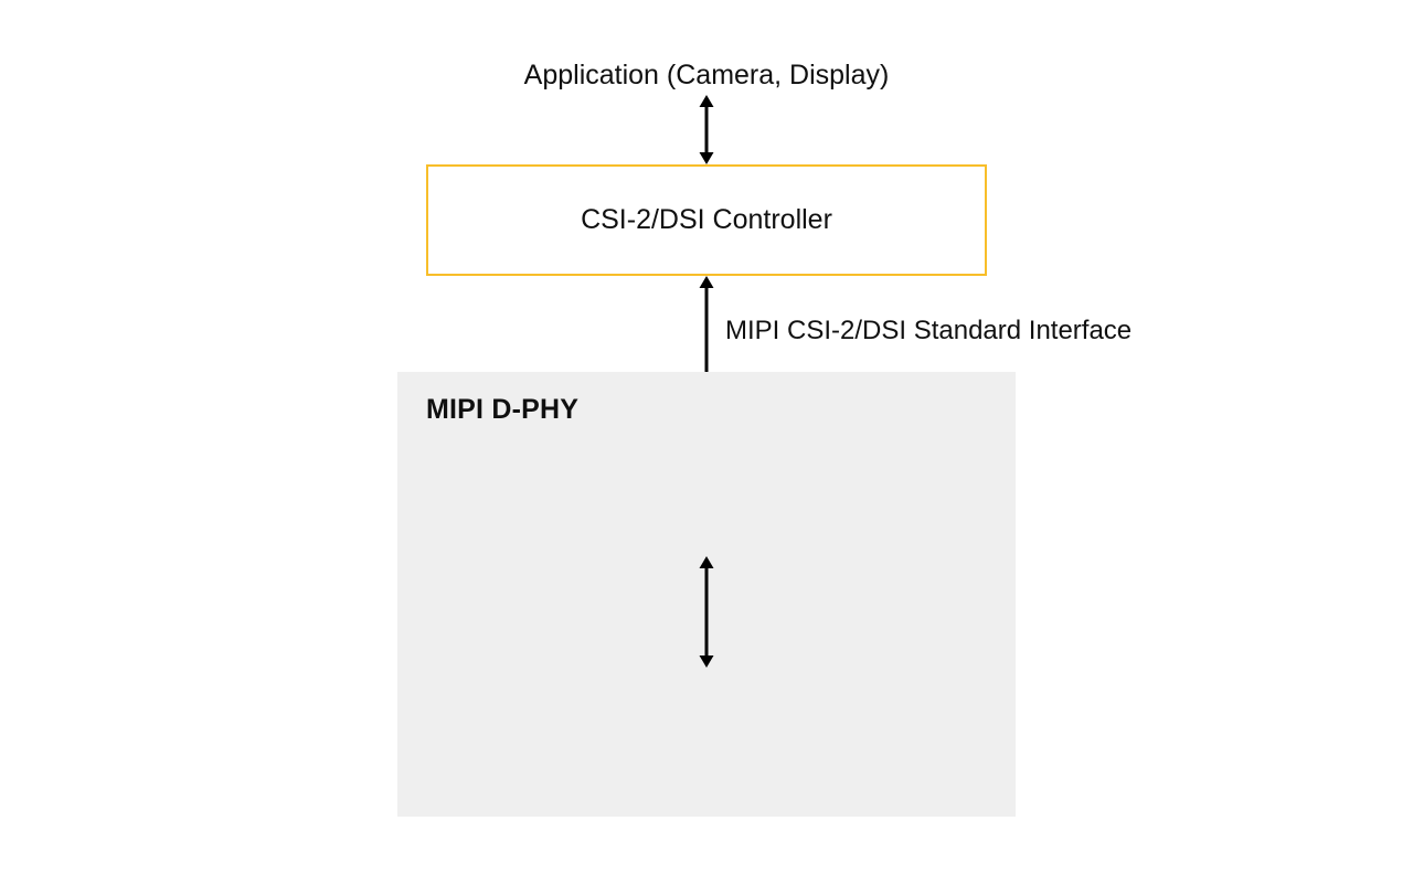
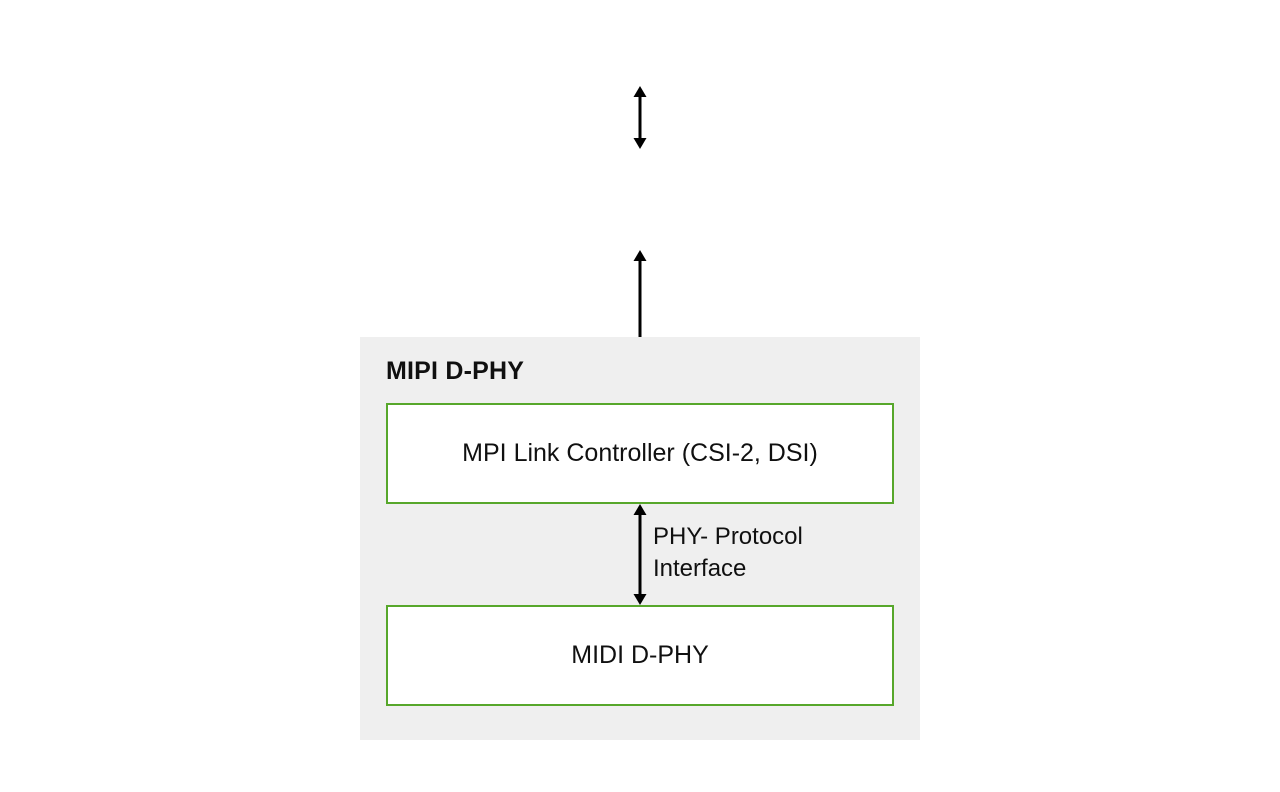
- Application (Camera, Display)
- CSI-2/DSI Controller
- MIPI CSI-2/DSI Standard Interface
  MIPI D-PHY
+ MPI Link Controller (CSI-2, DSI)
+ PHY- Protocol
+ Interface
+ MIDI D-PHY
